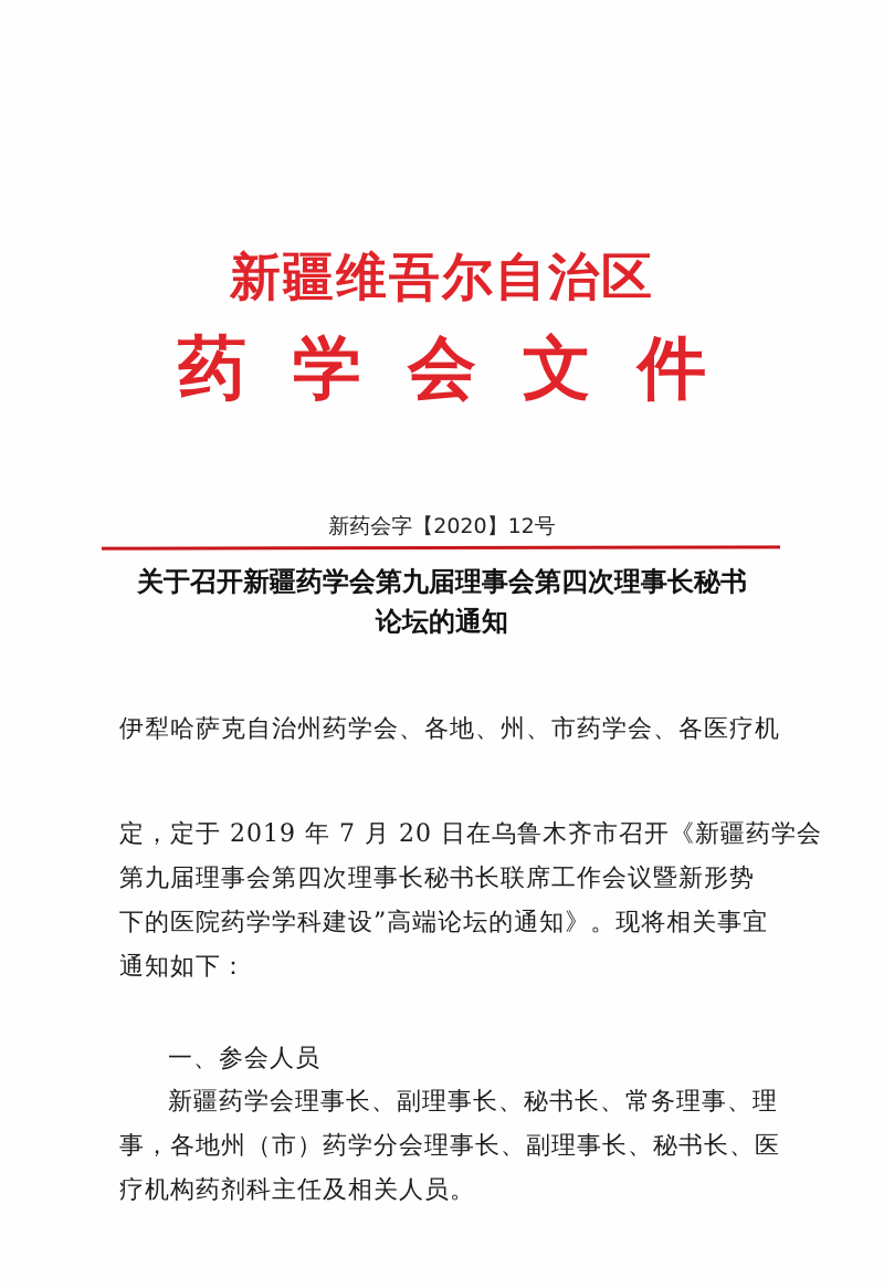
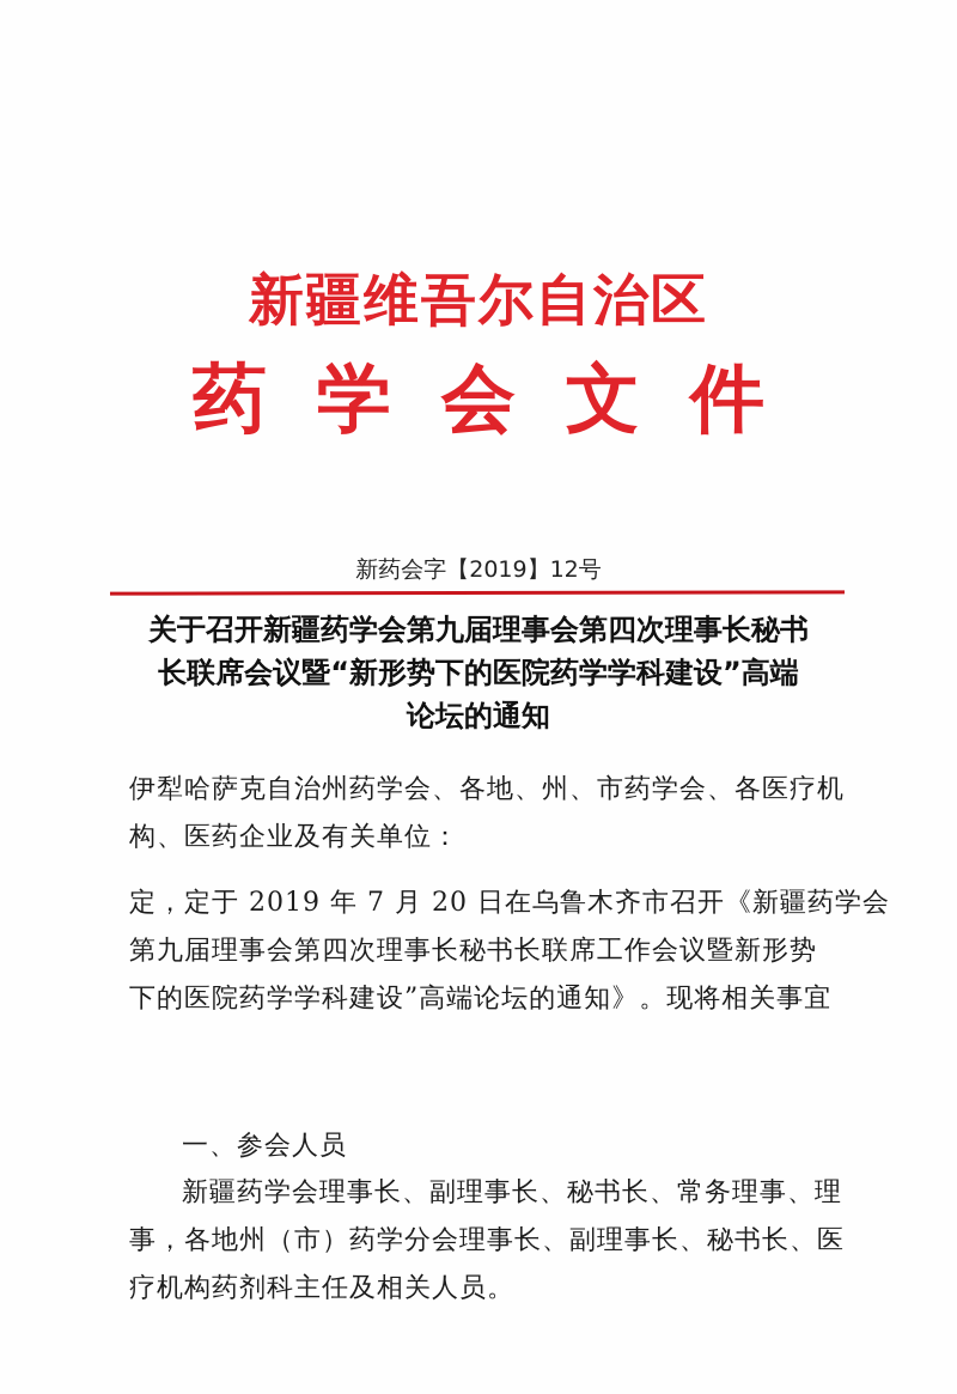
  新疆维吾尔自治区
  药学会文件
- 新药会字【2020】12号
+ 新药会字【2019】12号
  关于召开新疆药学会第九届理事会第四次理事长秘书
+ 长联席会议暨“新形势下的医院药学学科建设”高端
  论坛的通知
  伊犁哈萨克自治州药学会、各地、州、市药学会、各医疗机
+ 构、医药企业及有关单位：
  定，定于 2019 年 7 月 20 日在乌鲁木齐市召开《新疆药学会
  第九届理事会第四次理事长秘书长联席工作会议暨新形势
  下的医院药学学科建设”高端论坛的通知》。现将相关事宜
- 通知如下：
  一、参会人员
  新疆药学会理事长、副理事长、秘书长、常务理事、理
  事，各地州（市）药学分会理事长、副理事长、秘书长、医
  疗机构药剂科主任及相关人员。
